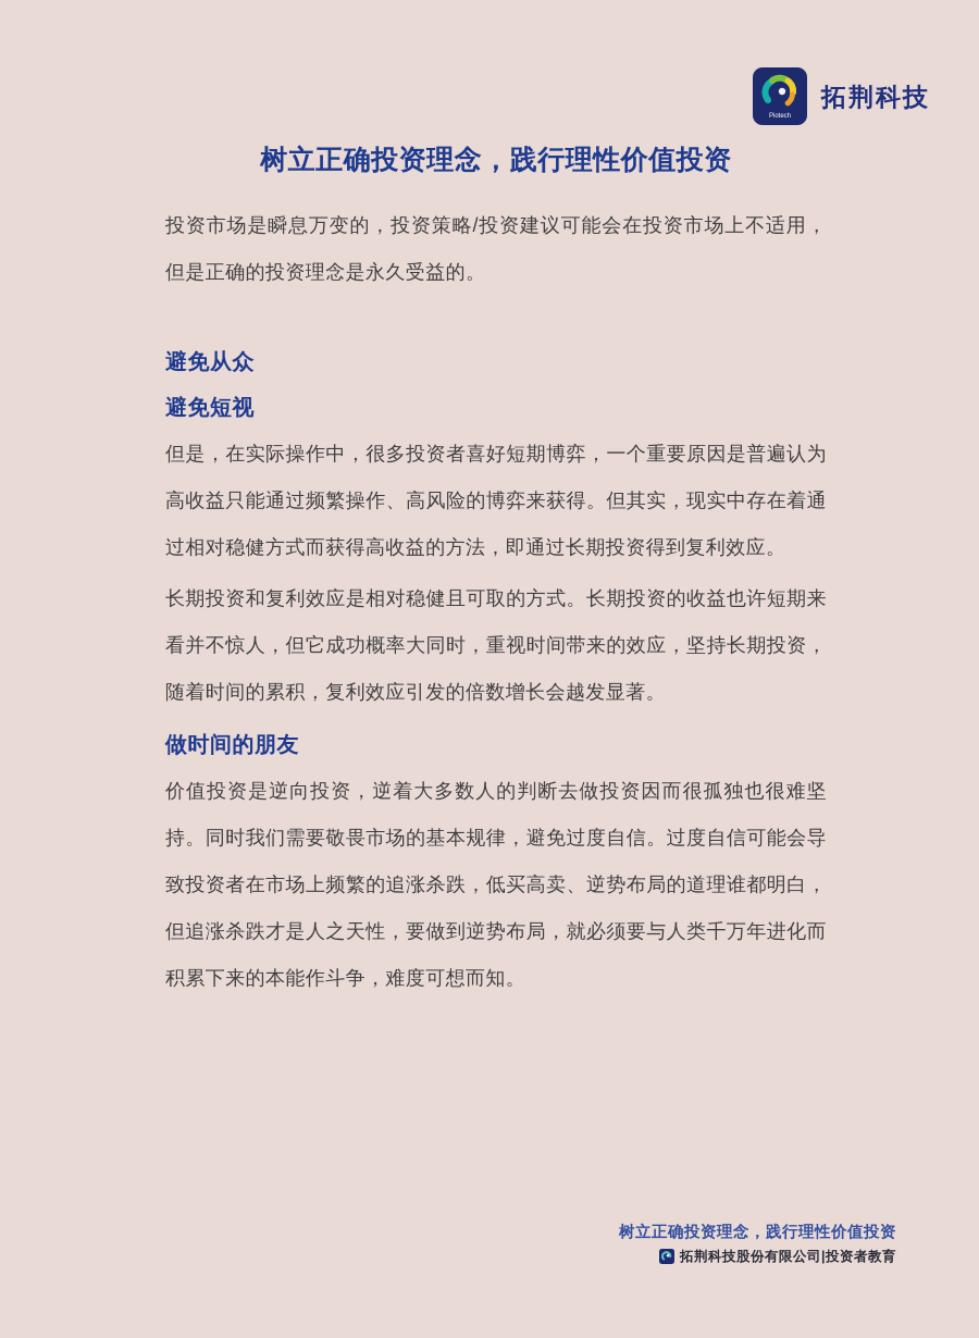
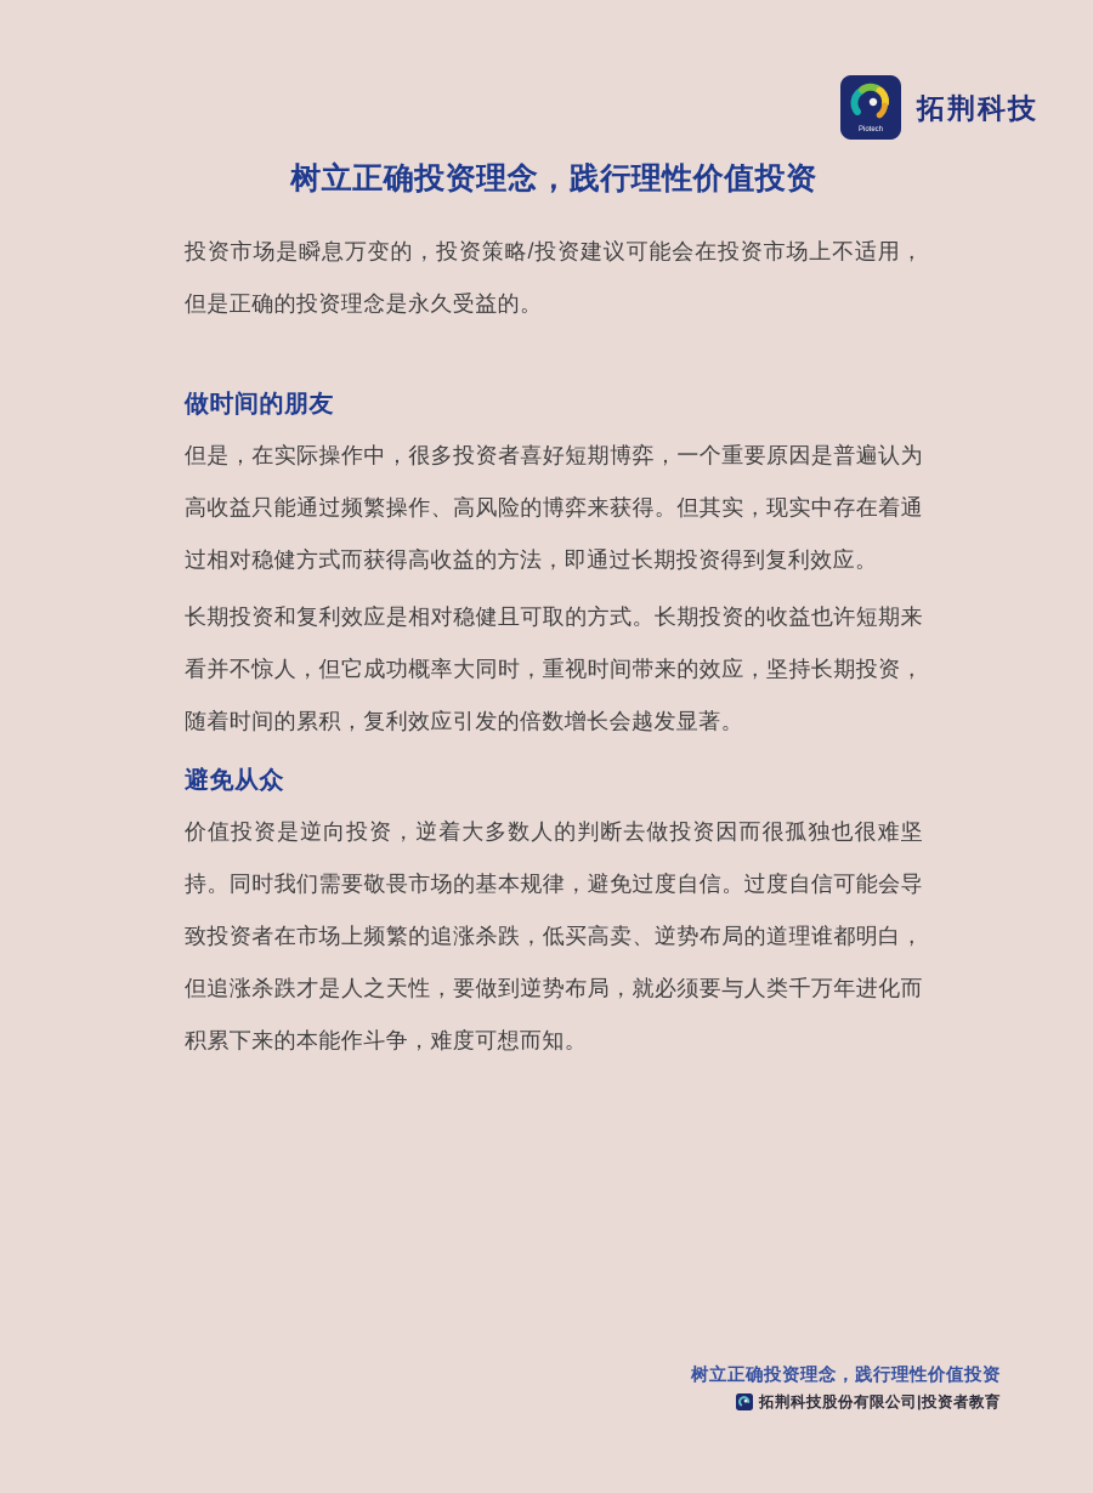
  拓荆科技
  树立正确投资理念，践行理性价值投资
  投资市场是瞬息万变的，投资策略/投资建议可能会在投资市场上不适用，但是正确的投资理念是永久受益的。
- 避免从众
+ 做时间的朋友
- 避免短视
  但是，在实际操作中，很多投资者喜好短期博弈，一个重要原因是普遍认为高收益只能通过频繁操作、高风险的博弈来获得。但其实，现实中存在着通过相对稳健方式而获得高收益的方法，即通过长期投资得到复利效应。
  长期投资和复利效应是相对稳健且可取的方式。长期投资的收益也许短期来看并不惊人，但它成功概率大同时，重视时间带来的效应，坚持长期投资，随着时间的累积，复利效应引发的倍数增长会越发显著。
- 做时间的朋友
+ 避免从众
  价值投资是逆向投资，逆着大多数人的判断去做投资因而很孤独也很难坚持。同时我们需要敬畏市场的基本规律，避免过度自信。过度自信可能会导致投资者在市场上频繁的追涨杀跌，低买高卖、逆势布局的道理谁都明白，但追涨杀跌才是人之天性，要做到逆势布局，就必须要与人类千万年进化而积累下来的本能作斗争，难度可想而知。
  树立正确投资理念，践行理性价值投资
  拓荆科技股份有限公司|投资者教育
